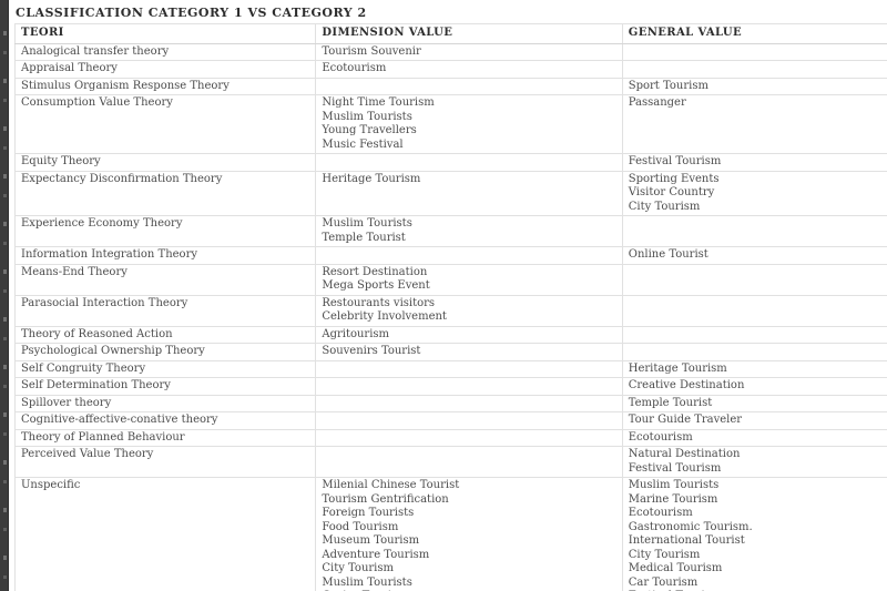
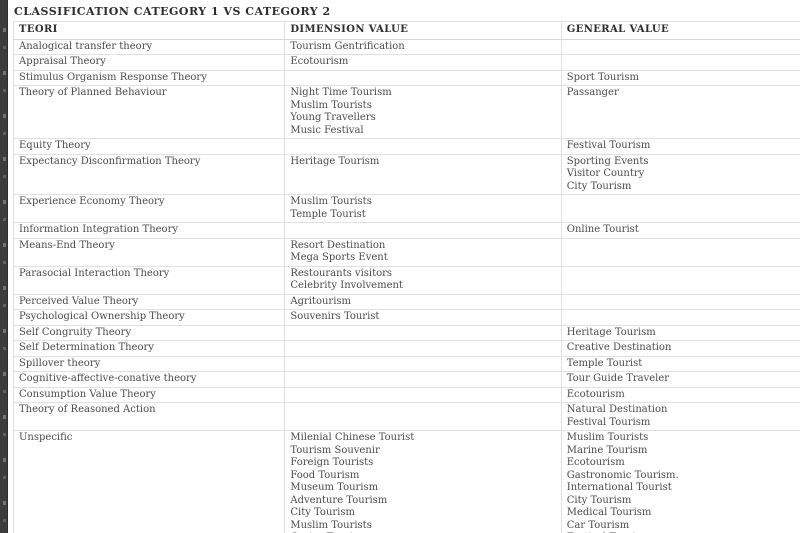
  CLASSIFICATION CATEGORY 1 VS CATEGORY 2
  TEORI	DIMENSION VALUE	GENERAL VALUE
- Analogical transfer theory	Tourism Souvenir
+ Analogical transfer theory	Tourism Gentrification
  Appraisal Theory	Ecotourism
  Stimulus Organism Response Theory		Sport Tourism
- Consumption Value Theory	Night Time TourismMuslim TouristsYoung TravellersMusic Festival	Passanger
+ Theory of Planned Behaviour	Night Time TourismMuslim TouristsYoung TravellersMusic Festival	Passanger
  Equity Theory		Festival Tourism
  Expectancy Disconfirmation Theory	Heritage Tourism	Sporting EventsVisitor CountryCity Tourism
  Experience Economy Theory	Muslim TouristsTemple Tourist
  Information Integration Theory		Online Tourist
  Means-End Theory	Resort DestinationMega Sports Event
  Parasocial Interaction Theory	Restourants visitorsCelebrity Involvement
- Theory of Reasoned Action	Agritourism
+ Perceived Value Theory	Agritourism
  Psychological Ownership Theory	Souvenirs Tourist
  Self Congruity Theory		Heritage Tourism
  Self Determination Theory		Creative Destination
  Spillover theory		Temple Tourist
  Cognitive-affective-conative theory		Tour Guide Traveler
- Theory of Planned Behaviour		Ecotourism
+ Consumption Value Theory		Ecotourism
- Perceived Value Theory		Natural DestinationFestival Tourism
+ Theory of Reasoned Action		Natural DestinationFestival Tourism
- Unspecific	Milenial Chinese TouristTourism GentrificationForeign TouristsFood TourismMuseum TourismAdventure TourismCity TourismMuslim Tourists	Muslim TouristsMarine TourismEcotourismGastronomic Tourism.International TouristCity TourismMedical TourismCar Tourism
+ Unspecific	Milenial Chinese TouristTourism SouvenirForeign TouristsFood TourismMuseum TourismAdventure TourismCity TourismMuslim Tourists	Muslim TouristsMarine TourismEcotourismGastronomic Tourism.International TouristCity TourismMedical TourismCar Tourism
